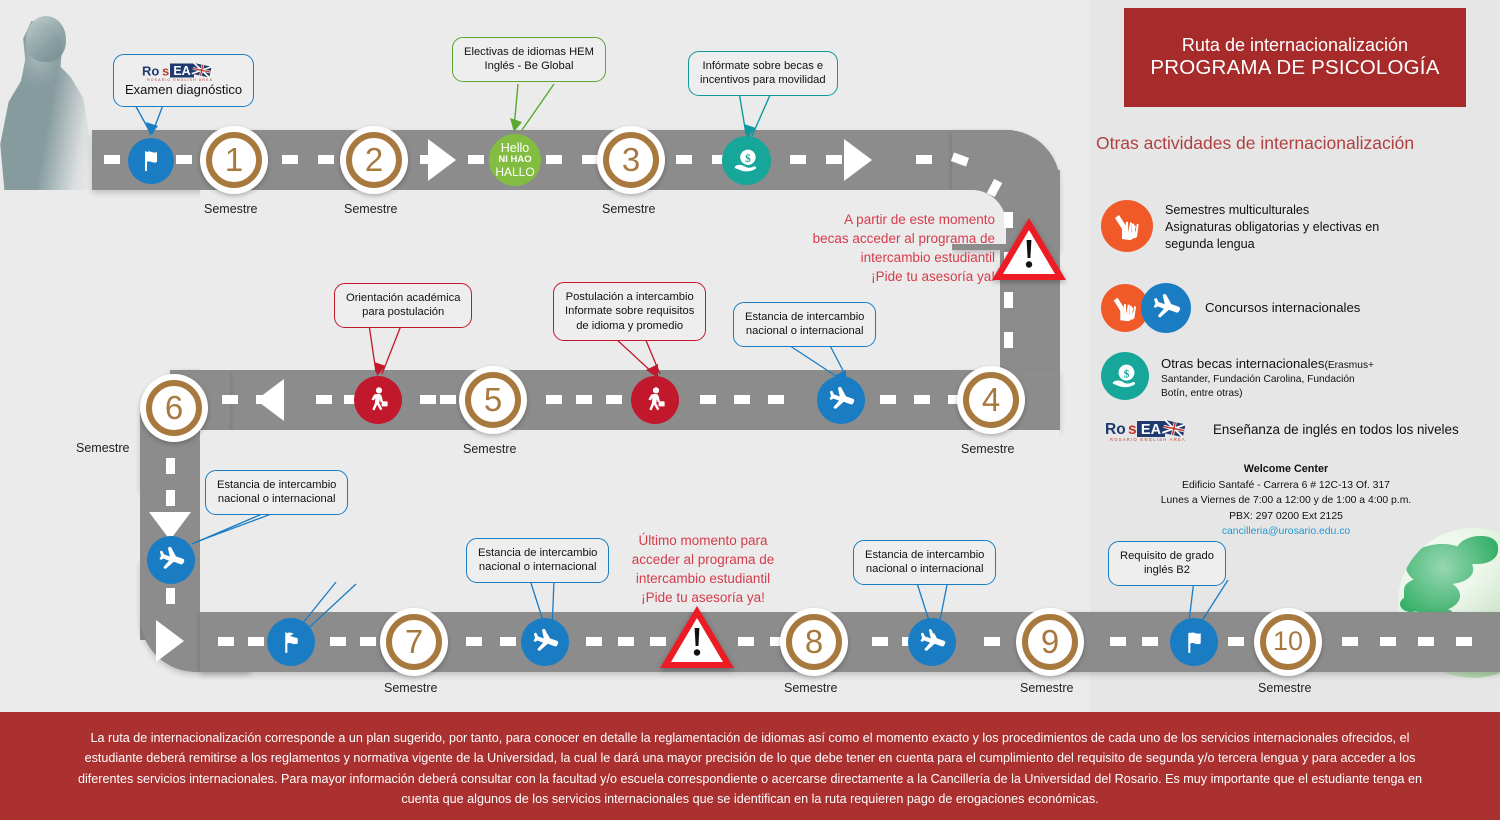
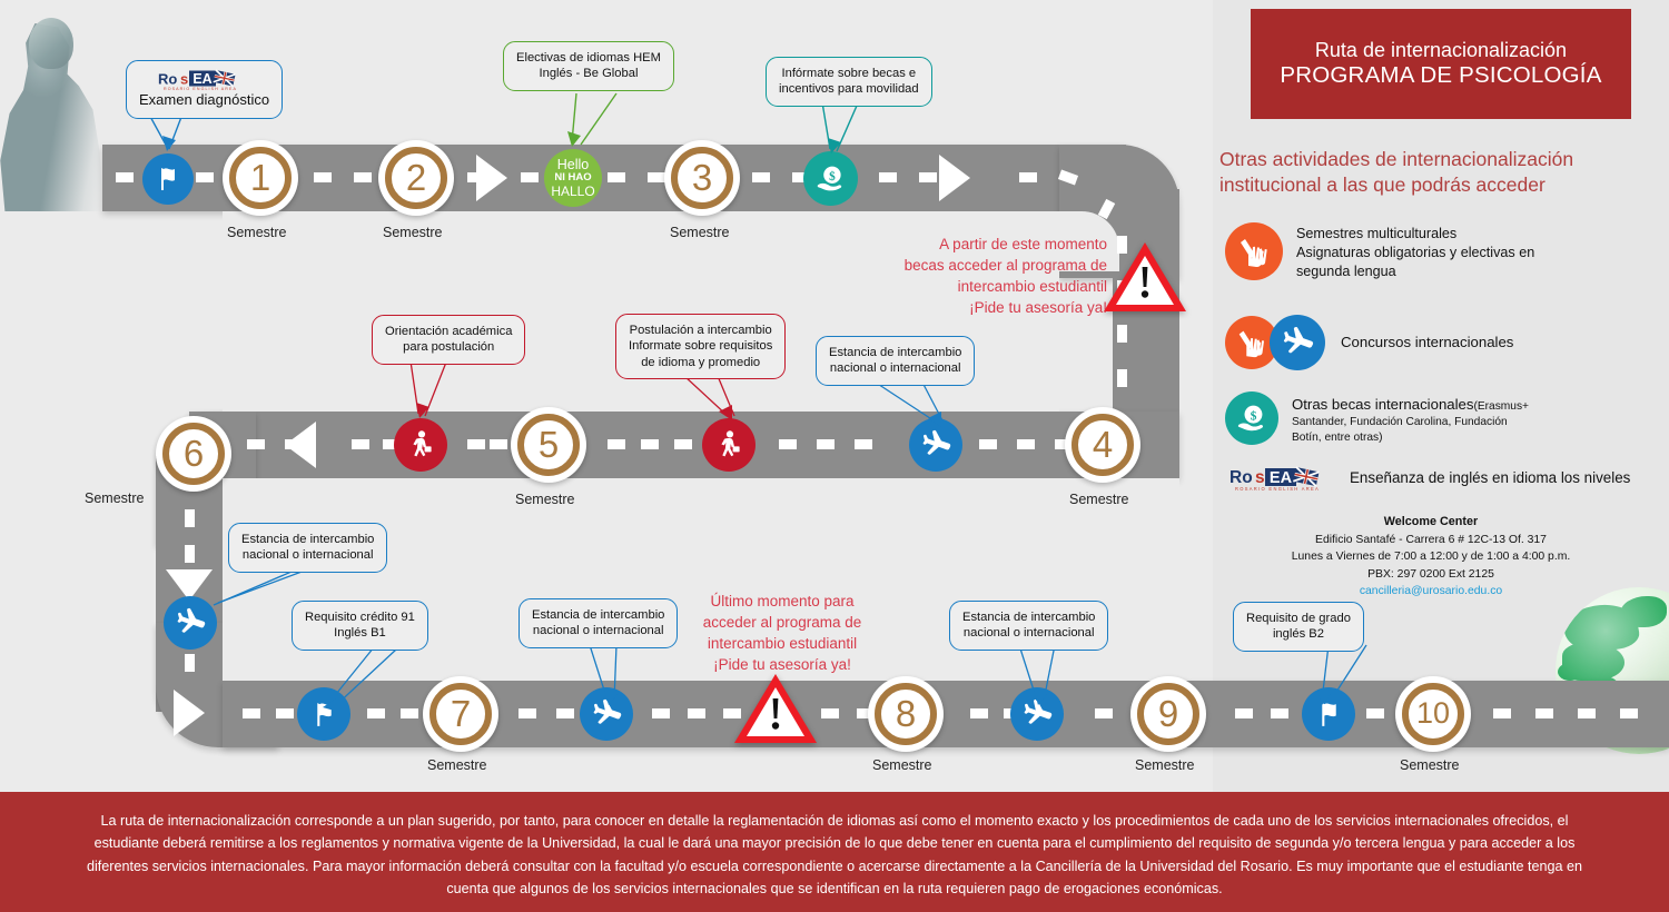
  Hello
  NI HAO
  HALLO
  $
  1
  Semestre
  2
  Semestre
  3
  Semestre
  4
  Semestre
  5
  Semestre
  6
  Semestre
  7
  Semestre
  8
  Semestre
  9
  Semestre
  10
  Semestre
  Ro
  s
  EA
  Examen diagnóstico
  Electivas de idiomas HEM
  Inglés - Be Global
  Infórmate sobre becas e
  incentivos para movilidad
  A partir de este momento
  becas acceder al programa de
  intercambio estudiantil
  ¡Pide tu asesoría ya!
  Orientación académica
  para postulación
  Postulación a intercambio
  Informate sobre requisitos
  de idioma y promedio
  Estancia de intercambio
  nacional o internacional
  Estancia de intercambio
  nacional o internacional
+ Requisito crédito 91
+ Inglés B1
  Estancia de intercambio
  nacional o internacional
  Último momento para
  acceder al programa de
  intercambio estudiantil
  ¡Pide tu asesoría ya!
  Estancia de intercambio
  nacional o internacional
  Requisito de grado
  inglés B2
  Ruta de internacionalización
  PROGRAMA DE PSICOLOGÍA
  Otras actividades de internacionalización
+ institucional a las que podrás acceder
  Semestres multiculturales
  Asignaturas obligatorias y electivas en
  segunda lengua
  Concursos internacionales
  $
  Otras becas internacionales(Erasmus+
  Santander, Fundación Carolina, Fundación
  Botín, entre otras)
  Ro
  s
  EA
- Enseñanza de inglés en todos los niveles
+ Enseñanza de inglés en idioma los niveles
  Welcome Center
  Edificio Santafé - Carrera 6 # 12C-13 Of. 317
  Lunes a Viernes de 7:00 a 12:00 y de 1:00 a 4:00 p.m.
  PBX: 297 0200 Ext 2125
  cancilleria@urosario.edu.co
  La ruta de internacionalización corresponde a un plan sugerido, por tanto, para conocer en detalle la reglamentación de idiomas así como el momento exacto y los procedimientos de cada uno de los servicios internacionales ofrecidos, el estudiante deberá remitirse a los reglamentos y normativa vigente de la Universidad, la cual le dará una mayor precisión de lo que debe tener en cuenta para el cumplimiento del requisito de segunda y/o tercera lengua y para acceder a los diferentes servicios internacionales. Para mayor información deberá consultar con la facultad y/o escuela correspondiente o acercarse directamente a la Cancillería de la Universidad del Rosario. Es muy importante que el estudiante tenga en cuenta que algunos de los servicios internacionales que se identifican en la ruta requieren pago de erogaciones económicas.
